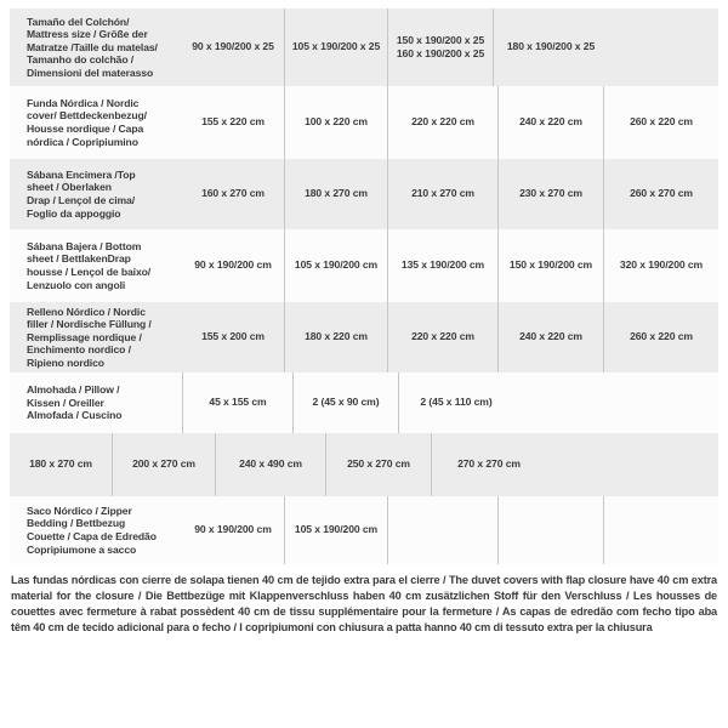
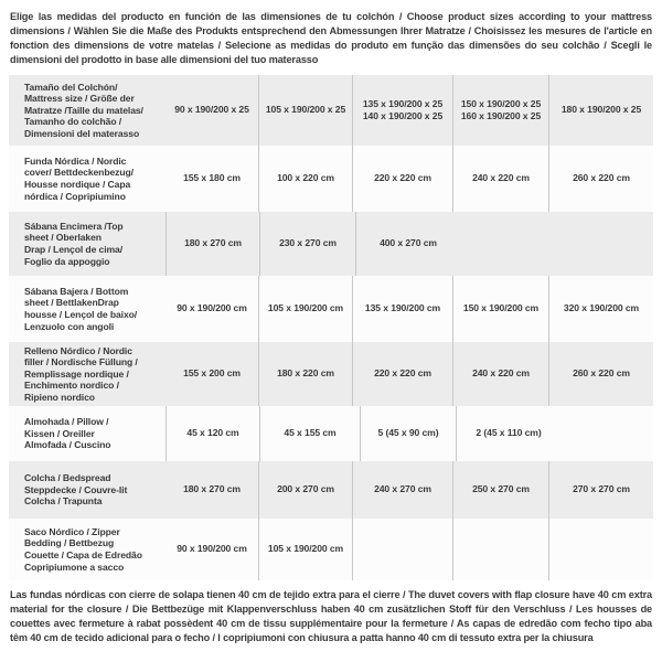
+ Elige las medidas del producto en función de las dimensiones de tu colchón / Choose product sizes according to your mattress dimensions / Wählen Sie die Maße des Produkts entsprechend den Abmessungen Ihrer Matratze / Choisissez les mesures de l'article en fonction des dimensions de votre matelas / Selecione as medidas do produto em função das dimensões do seu colchão / Scegli le dimensioni del prodotto in base alle dimensioni del tuo materasso
  Tamaño del Colchón/
  Mattress size / Größe der
  Matratze /Taille du matelas/
  Tamanho do colchão /
  Dimensioni del materasso
  90 x 190/200 x 25
  105 x 190/200 x 25
+ 135 x 190/200 x 25
+ 140 x 190/200 x 25
  150 x 190/200 x 25
  160 x 190/200 x 25
  180 x 190/200 x 25
  Funda Nórdica / Nordic
  cover/ Bettdeckenbezug/
  Housse nordique / Capa
  nórdica / Copripiumino
- 155 x 220 cm
+ 155 x 180 cm
  100 x 220 cm
  220 x 220 cm
  240 x 220 cm
  260 x 220 cm
  Sábana Encimera /Top
  sheet / Oberlaken
  Drap / Lençol de cima/
  Foglio da appoggio
- 160 x 270 cm
  180 x 270 cm
- 210 x 270 cm
  230 x 270 cm
- 260 x 270 cm
+ 400 x 270 cm
  Sábana Bajera / Bottom
  sheet / BettlakenDrap
  housse / Lençol de baixo/
  Lenzuolo con angoli
  90 x 190/200 cm
  105 x 190/200 cm
  135 x 190/200 cm
  150 x 190/200 cm
  320 x 190/200 cm
  Relleno Nórdico / Nordic
  filler / Nordische Füllung /
  Remplissage nordique /
  Enchimento nordico /
  Ripieno nordico
  155 x 200 cm
  180 x 220 cm
  220 x 220 cm
  240 x 220 cm
  260 x 220 cm
  Almohada / Pillow /
  Kissen / Oreiller
  Almofada / Cuscino
+ 45 x 120 cm
  45 x 155 cm
- 2 (45 x 90 cm)
+ 5 (45 x 90 cm)
  2 (45 x 110 cm)
+ Colcha / Bedspread
+ Steppdecke / Couvre-lit
+ Colcha / Trapunta
  180 x 270 cm
  200 x 270 cm
- 240 x 490 cm
+ 240 x 270 cm
  250 x 270 cm
  270 x 270 cm
  Saco Nórdico / Zipper
  Bedding / Bettbezug
  Couette / Capa de Edredão
  Copripiumone a sacco
  90 x 190/200 cm
  105 x 190/200 cm
  Las fundas nórdicas con cierre de solapa tienen 40 cm de tejido extra para el cierre / The duvet covers with flap closure have 40 cm extra material for the closure / Die Bettbezüge mit Klappenverschluss haben 40 cm zusätzlichen Stoff für den Verschluss / Les housses de couettes avec fermeture à rabat possèdent 40 cm de tissu supplémentaire pour la fermeture / As capas de edredão com fecho tipo aba têm 40 cm de tecido adicional para o fecho / I copripiumoni con chiusura a patta hanno 40 cm di tessuto extra per la chiusura
